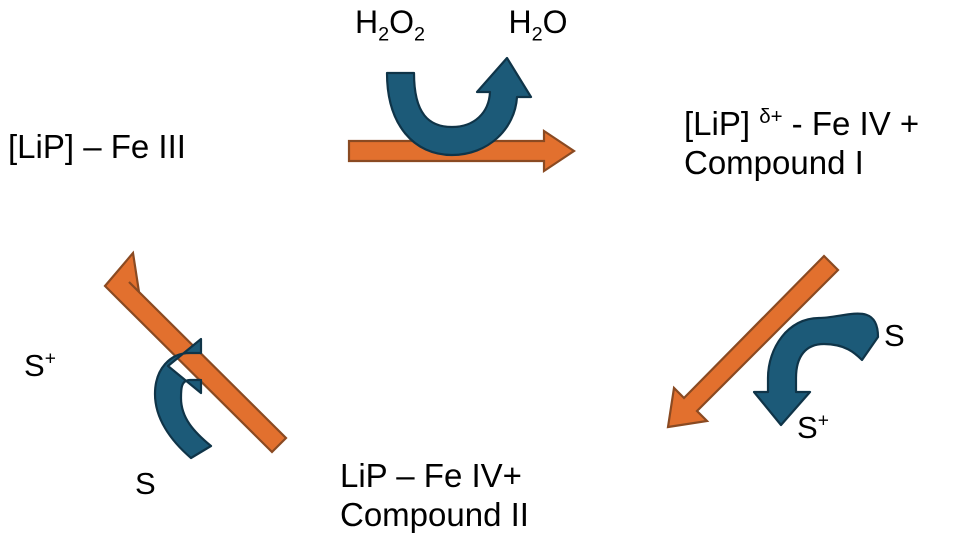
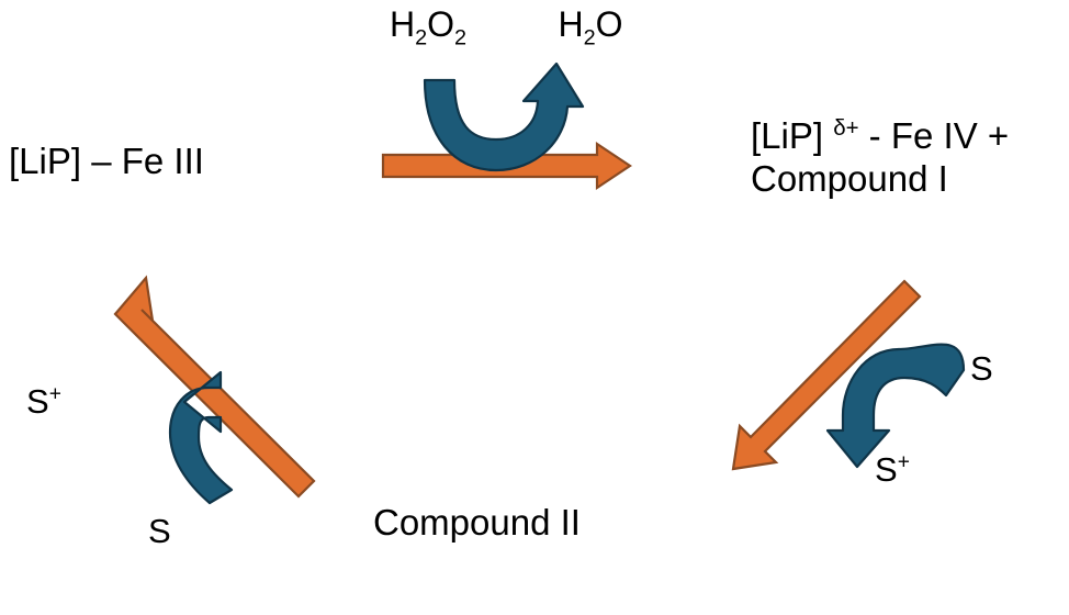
  H2O2
  H2O
  [LiP] – Fe III
  [LiP] δ+ - Fe IV +
  Compound I
- LiP – Fe IV+
  Compound II
  S+
  S
  S
  S+
